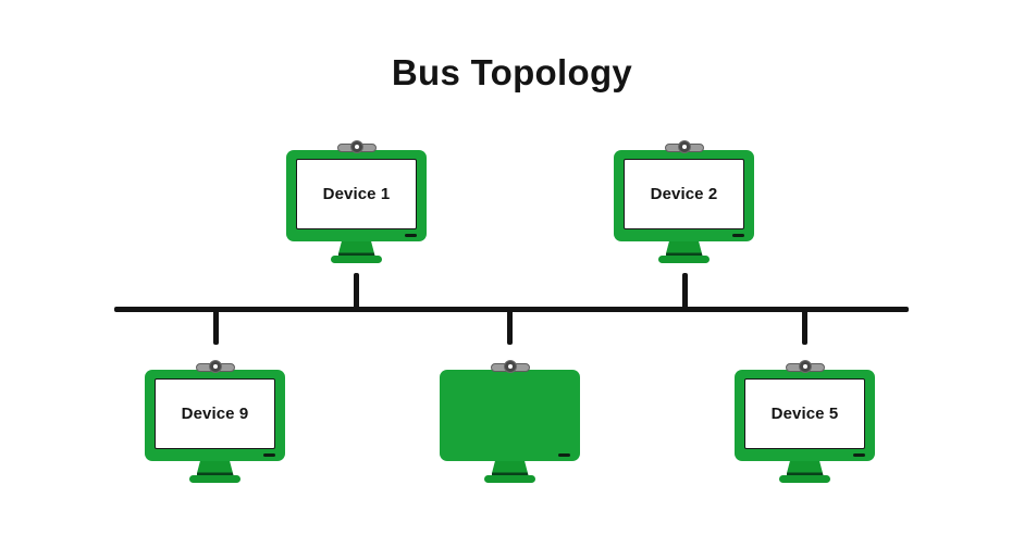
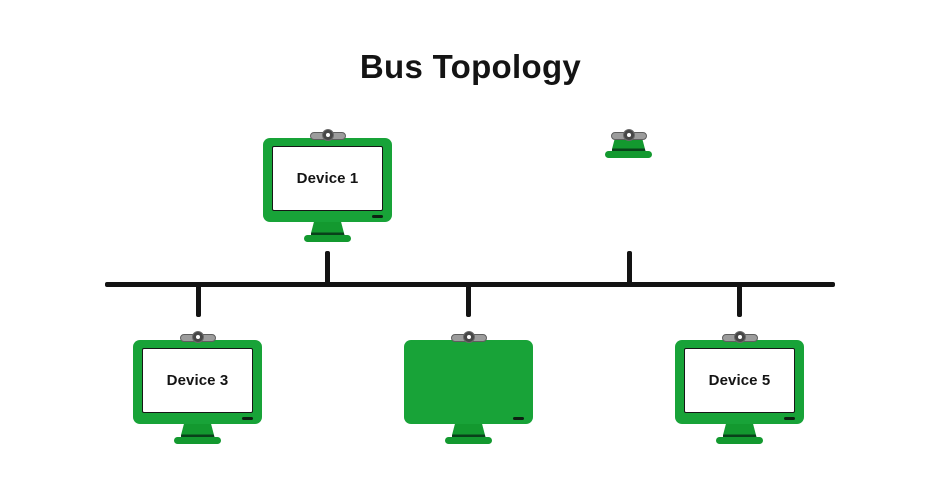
  Bus Topology
  Device 1
- Device 2
- Device 9
+ Device 3
  Device 5
